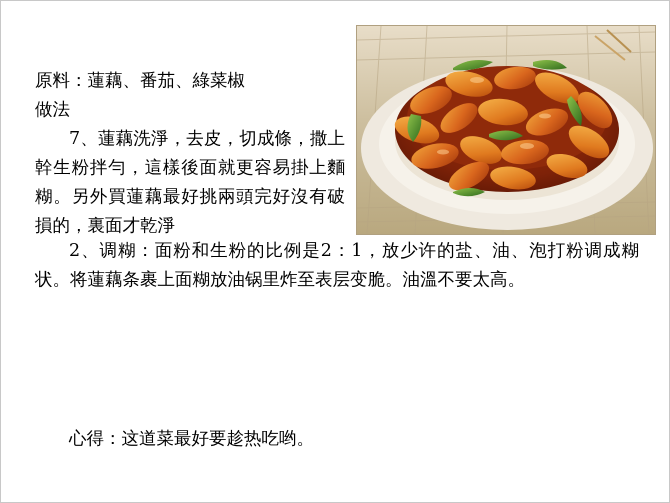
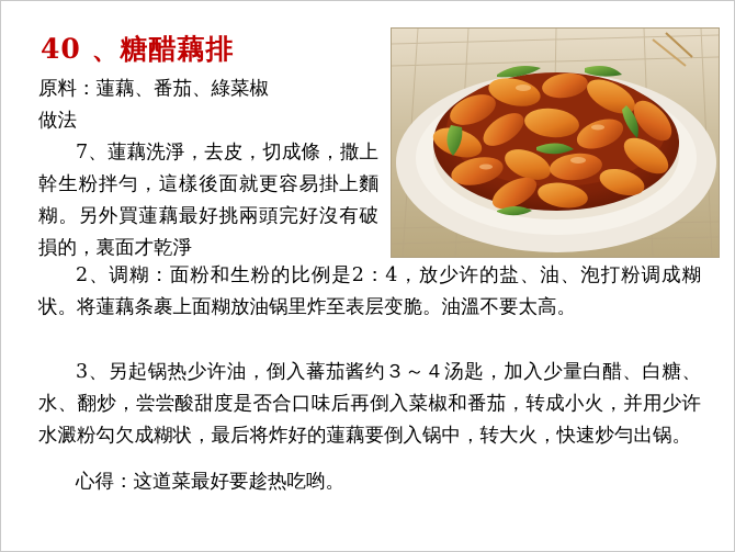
+ 40 、糖醋藕排
  原料：蓮藕、番茄、綠菜椒
  做法
  7、蓮藕洗淨，去皮，切成條，撒上幹生粉拌勻，這樣後面就更容易掛上麵糊。另外買蓮藕最好挑兩頭完好沒有破損的，裏面才乾淨
- 2、调糊：面粉和生粉的比例是2：1，放少许的盐、油、泡打粉调成糊状。将蓮藕条裹上面糊放油锅里炸至表层变脆。油溫不要太高。
+ 2、调糊：面粉和生粉的比例是2：4，放少许的盐、油、泡打粉调成糊状。将蓮藕条裹上面糊放油锅里炸至表层变脆。油溫不要太高。
+ 3、另起锅热少许油，倒入蕃茄酱约３～４汤匙，加入少量白醋、白糖、水、翻炒，尝尝酸甜度是否合口味后再倒入菜椒和番茄，转成小火，并用少许水澱粉勾欠成糊状，最后将炸好的蓮藕要倒入锅中，转大火，快速炒勻出锅。
  心得：这道菜最好要趁热吃哟。
